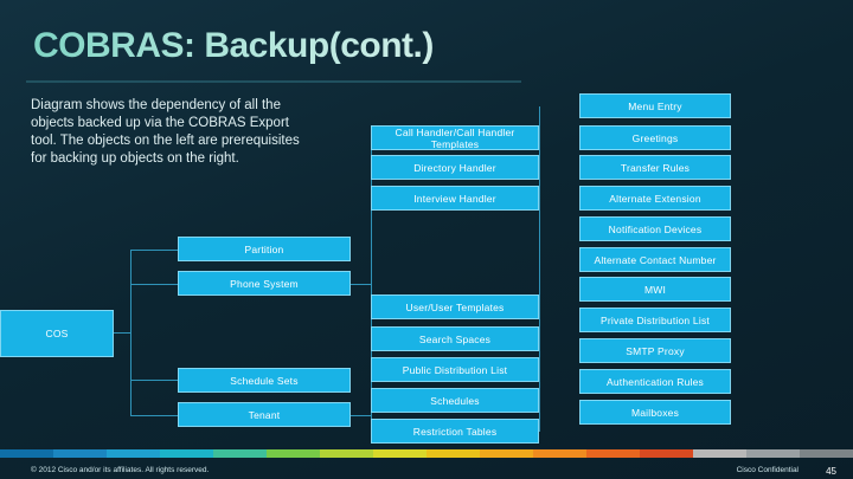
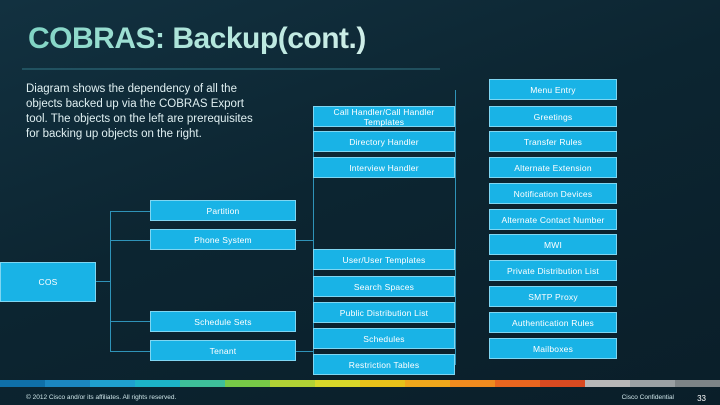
  COBRAS: Backup(cont.)
  Diagram shows the dependency of all the objects backed up via the COBRAS Export tool. The objects on the left are prerequisites for backing up objects on the right.
  COS
  Partition
  Phone System
  Schedule Sets
  Tenant
  Call Handler/Call Handler Templates
  Directory Handler
  Interview Handler
  User/User Templates
  Search Spaces
  Public Distribution List
  Schedules
  Restriction Tables
  Menu Entry
  Greetings
  Transfer Rules
  Alternate Extension
  Notification Devices
  Alternate Contact Number
  MWI
  Private Distribution List
  SMTP Proxy
  Authentication Rules
  Mailboxes
- 45
+ 33
